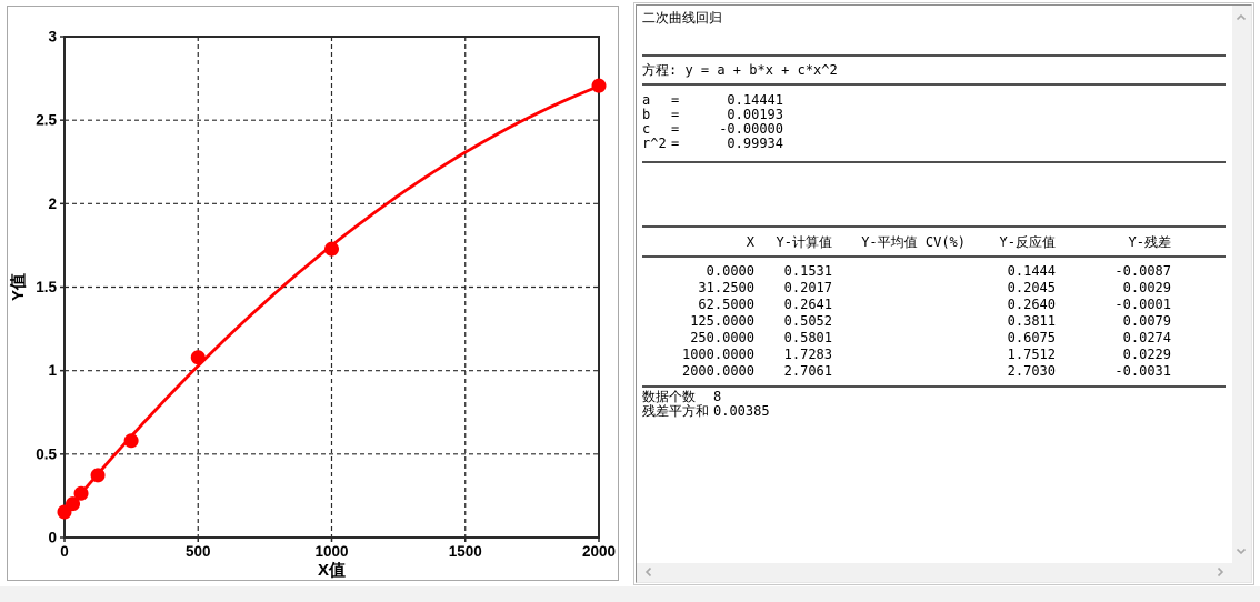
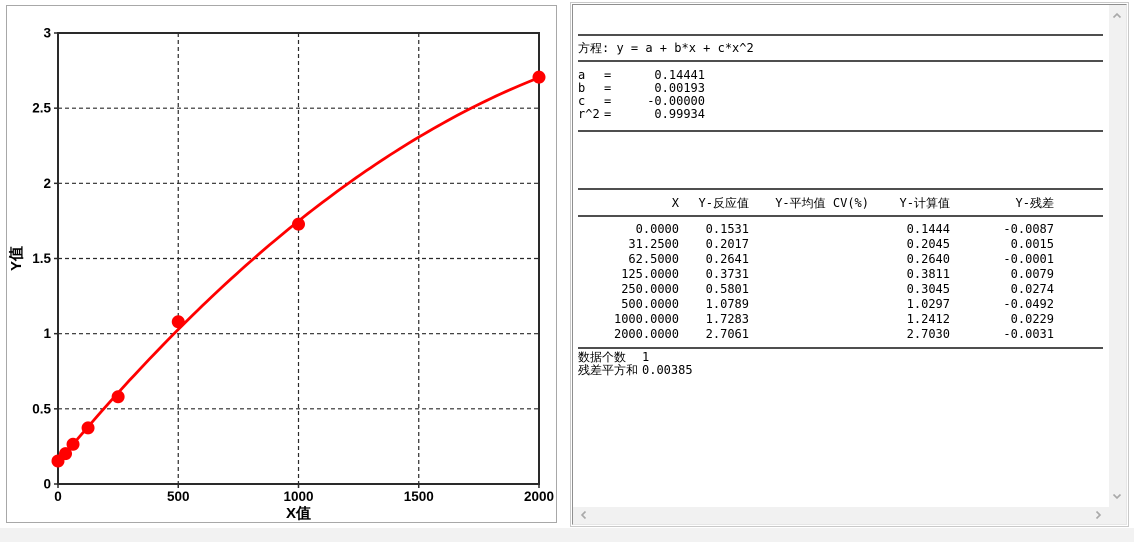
  0
  500
  1000
  1500
  2000
  0
  0.5
  1
  1.5
  2
  2.5
  3
  X值
- 二次曲线回归
  方程: y = a + b*x + c*x^2
  a
  =
  0.14441
  b
  =
  0.00193
  c
  =
  -0.00000
  r^2
  =
  0.99934
  X
- Y-计算值
+ Y-反应值
  Y-平均值 CV(%)
- Y-反应值
+ Y-计算值
  Y-残差
  0.0000
  0.1531
  0.1444
  -0.0087
  31.2500
  0.2017
  0.2045
- 0.0029
+ 0.0015
  62.5000
  0.2641
  0.2640
  -0.0001
  125.0000
- 0.5052
+ 0.3731
  0.3811
  0.0079
  250.0000
  0.5801
- 0.6075
+ 0.3045
  0.0274
+ 500.0000
+ 1.0789
+ 1.0297
+ -0.0492
  1000.0000
  1.7283
- 1.7512
+ 1.2412
  0.0229
  2000.0000
  2.7061
  2.7030
  -0.0031
- 数据个数 8
+ 数据个数 1
  残差平方和 0.00385
